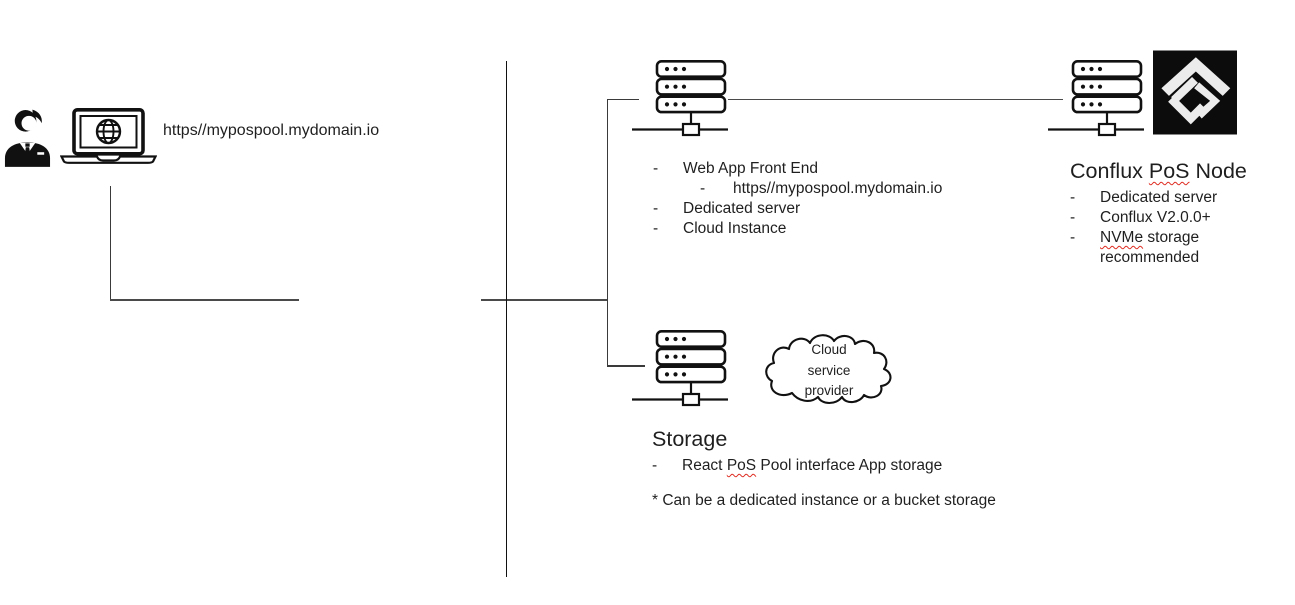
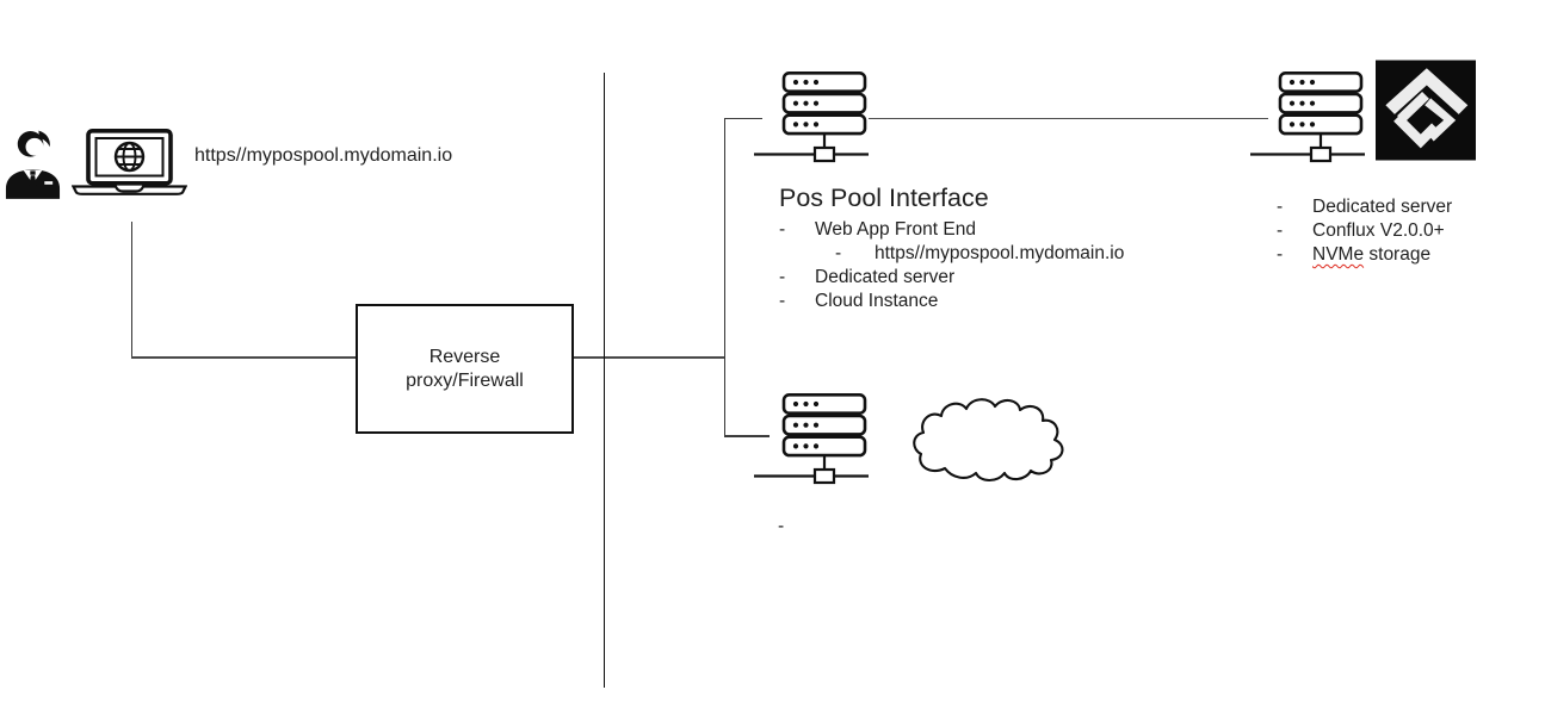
  https//mypospool.mydomain.io
+ Reverse
+ proxy/Firewall
+ Pos Pool Interface
  -
  Web App Front End
  -
  https//mypospool.mydomain.io
  -
  Dedicated server
  -
  Cloud Instance
- Conflux PoS Node
  -
  Dedicated server
  -
  Conflux V2.0.0+
  -
  NVMe storage
- recommended
- Cloud
- service
- provider
- Storage
  -
- React PoS Pool interface App storage
- * Can be a dedicated instance or a bucket storage
